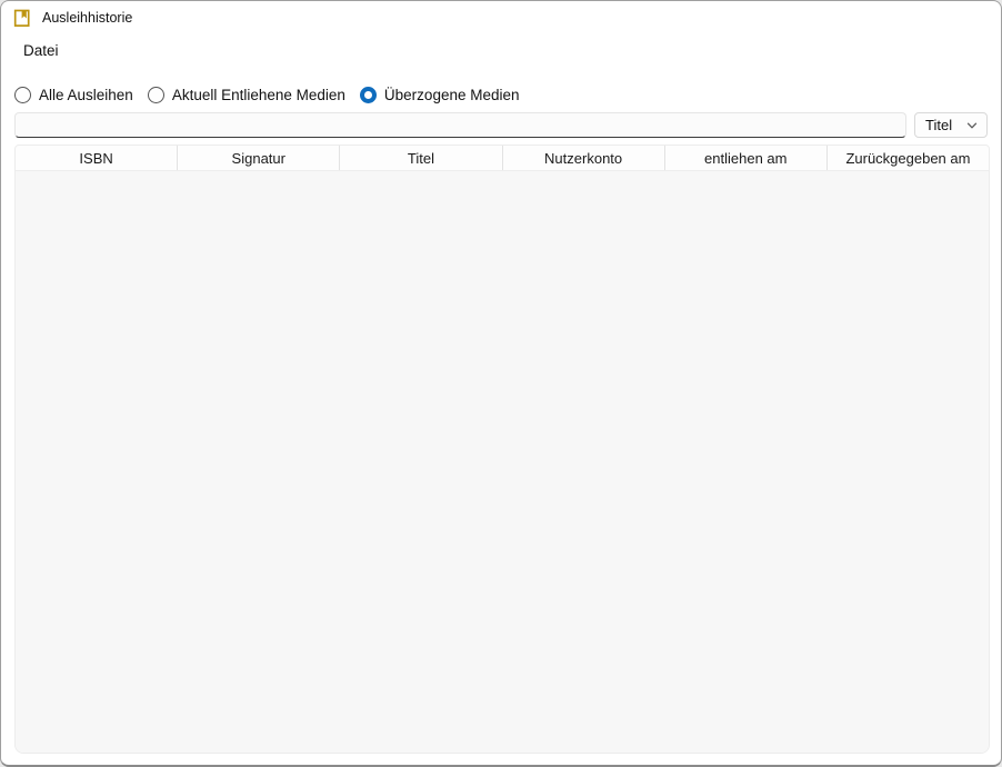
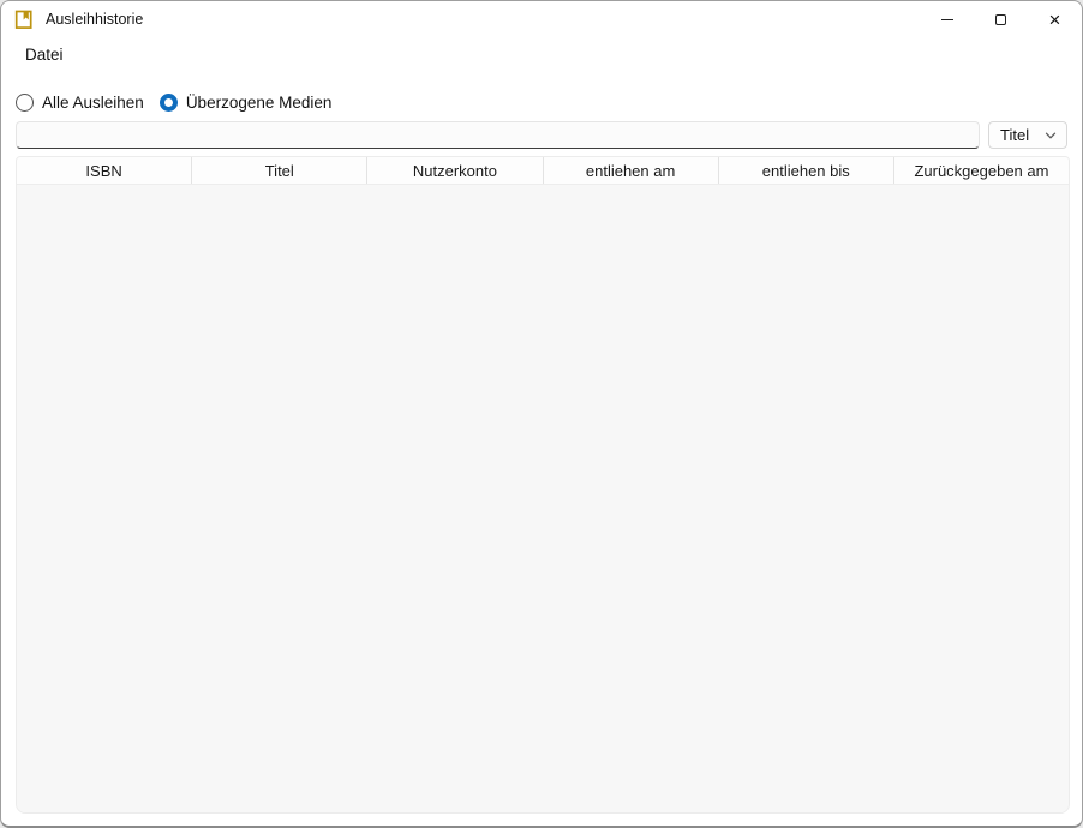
  Ausleihhistorie
+ ×
  Datei
  Alle Ausleihen
- Aktuell Entliehene Medien
  Überzogene Medien
  Titel
  ISBN
- Signatur
  Titel
  Nutzerkonto
  entliehen am
+ entliehen bis
  Zurückgegeben am
